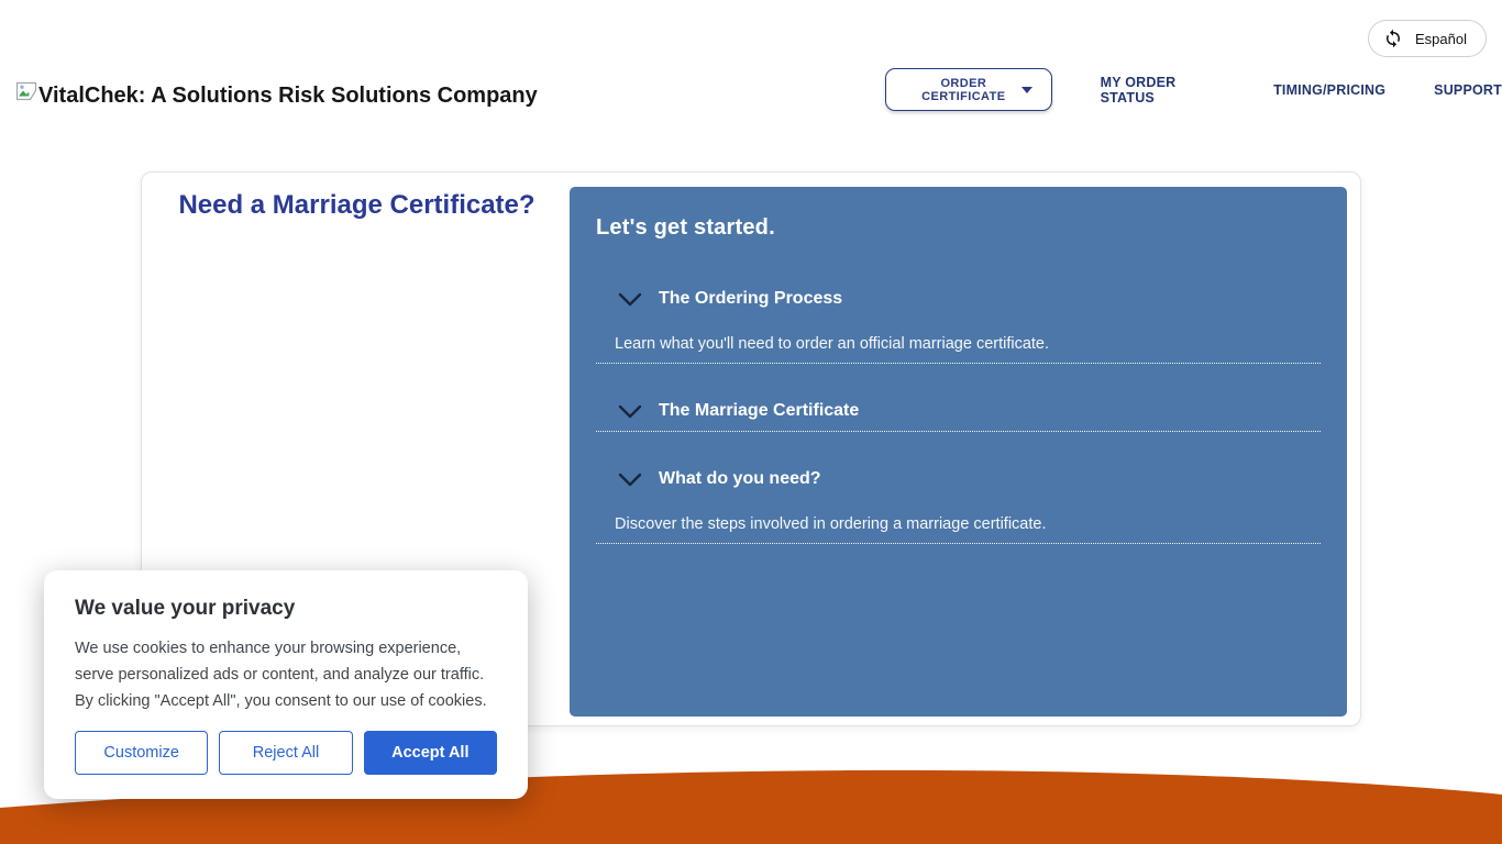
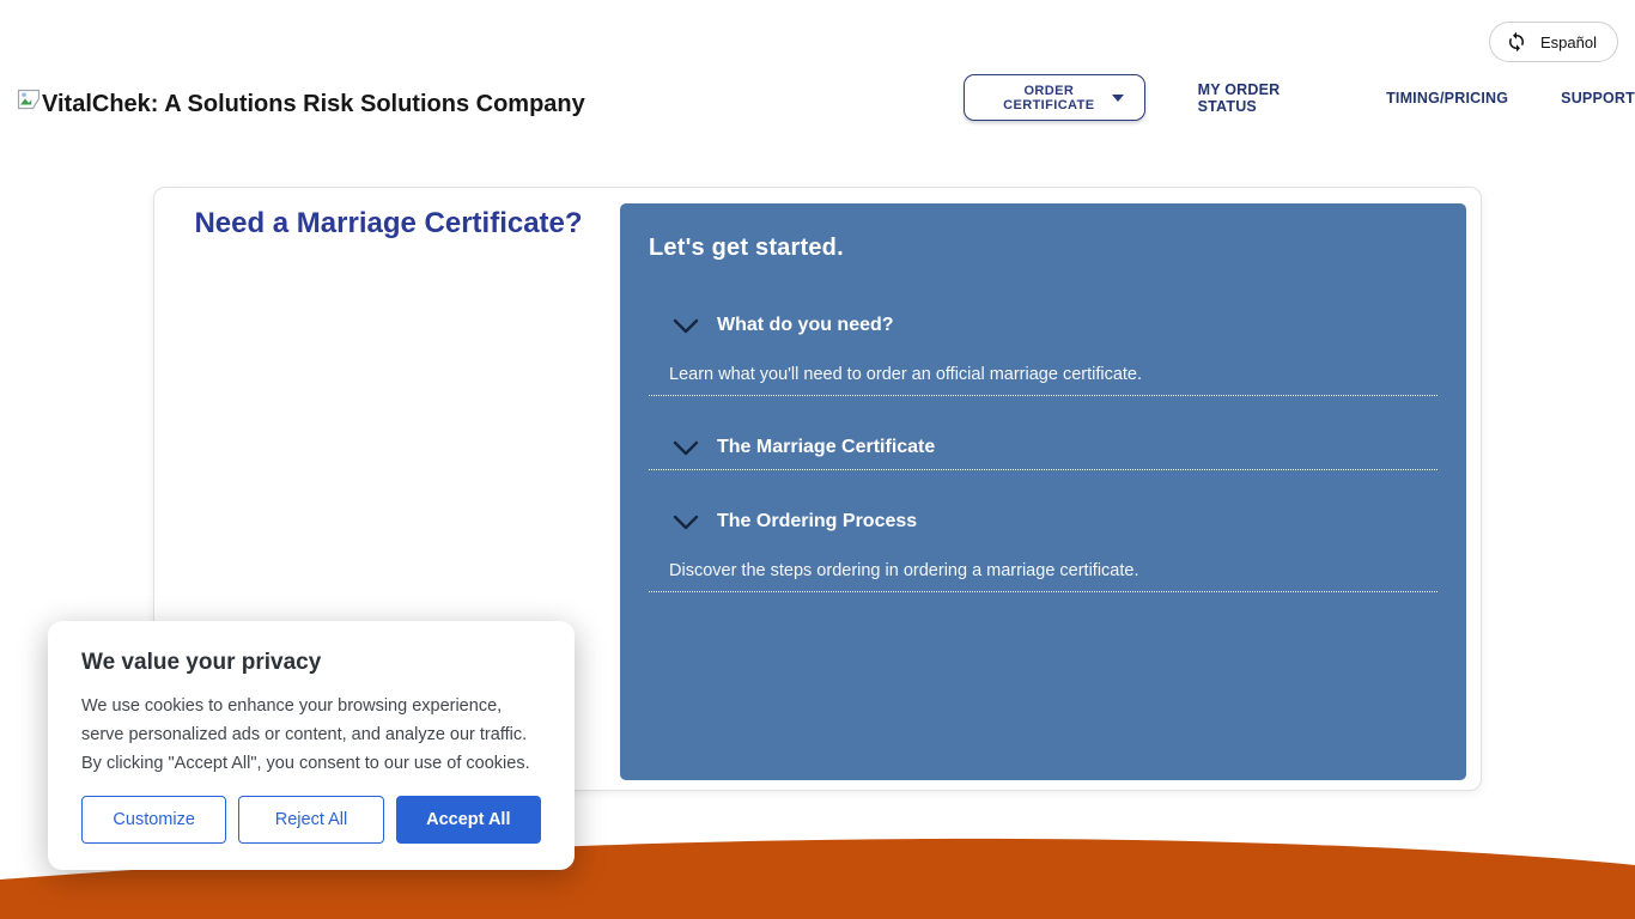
  Español
  VitalChek: A Solutions Risk Solutions Company
  ORDER CERTIFICATE
  MY ORDER STATUS
  TIMING/PRICING
  SUPPORT
  Need a Marriage Certificate?
  Let's get started.
- The Ordering Process
+ What do you need?
  Learn what you'll need to order an official marriage certificate.
  The Marriage Certificate
- What do you need?
+ The Ordering Process
- Discover the steps involved in ordering a marriage certificate.
+ Discover the steps ordering in ordering a marriage certificate.
  We value your privacy
  We use cookies to enhance your browsing experience, serve personalized ads or content, and analyze our traffic. By clicking "Accept All", you consent to our use of cookies.
  Customize
  Reject All
  Accept All
